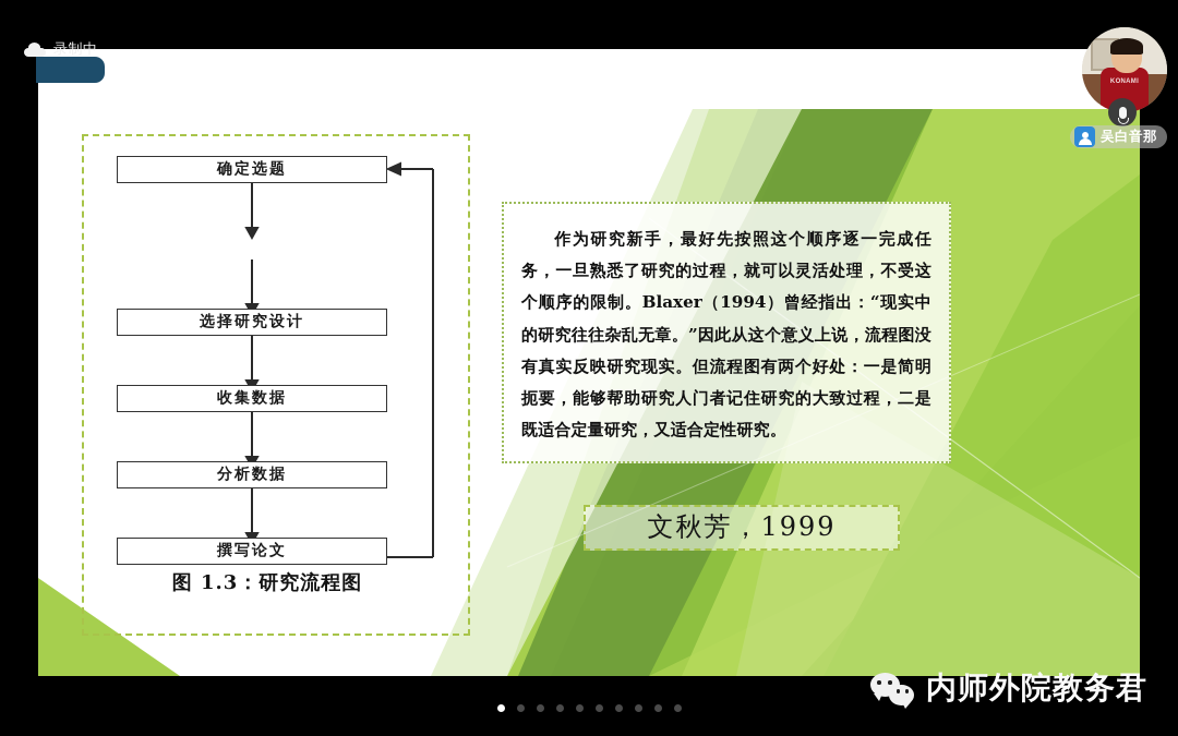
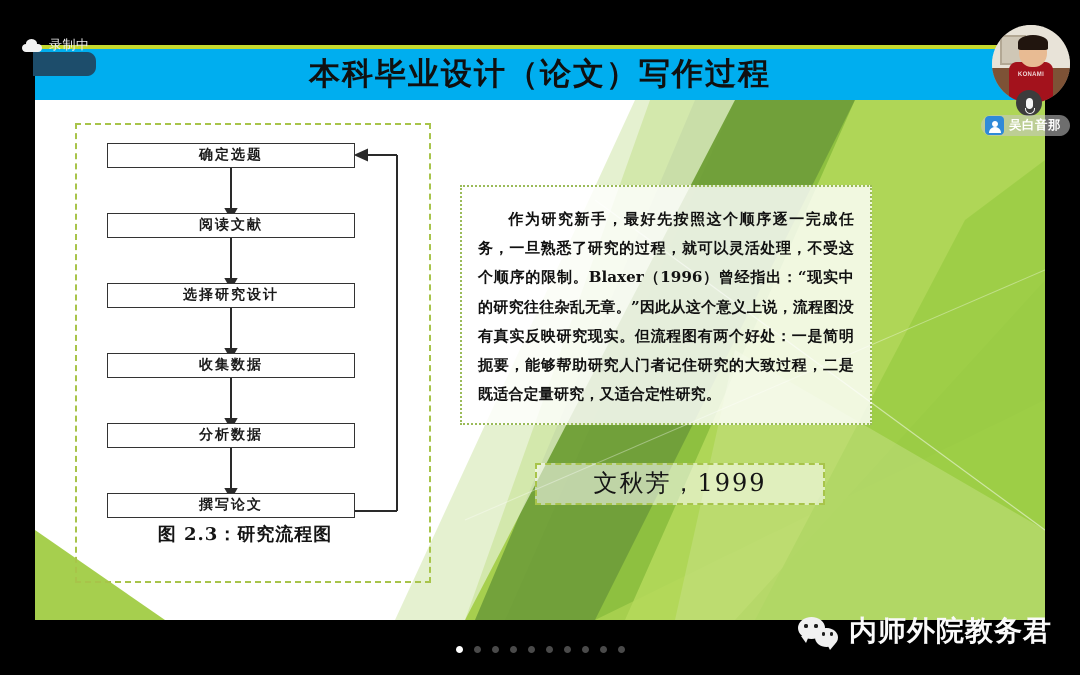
  录制中
+ 本科毕业设计（论文）写作过程
  确定选题
+ 阅读文献
  选择研究设计
  收集数据
  分析数据
  撰写论文
- 图 1.3：研究流程图
+ 图 2.3：研究流程图
- 作为研究新手，最好先按照这个顺序逐一完成任务，一旦熟悉了研究的过程，就可以灵活处理，不受这个顺序的限制。Blaxer（1994）曾经指出：“现实中的研究往往杂乱无章。”因此从这个意义上说，流程图没有真实反映研究现实。但流程图有两个好处：一是简明扼要，能够帮助研究人门者记住研究的大致过程，二是既适合定量研究，又适合定性研究。
+ 作为研究新手，最好先按照这个顺序逐一完成任务，一旦熟悉了研究的过程，就可以灵活处理，不受这个顺序的限制。Blaxer（1996）曾经指出：“现实中的研究往往杂乱无章。”因此从这个意义上说，流程图没有真实反映研究现实。但流程图有两个好处：一是简明扼要，能够帮助研究人门者记住研究的大致过程，二是既适合定量研究，又适合定性研究。
  文秋芳，1999
  吴白音那
  内师外院教务君
